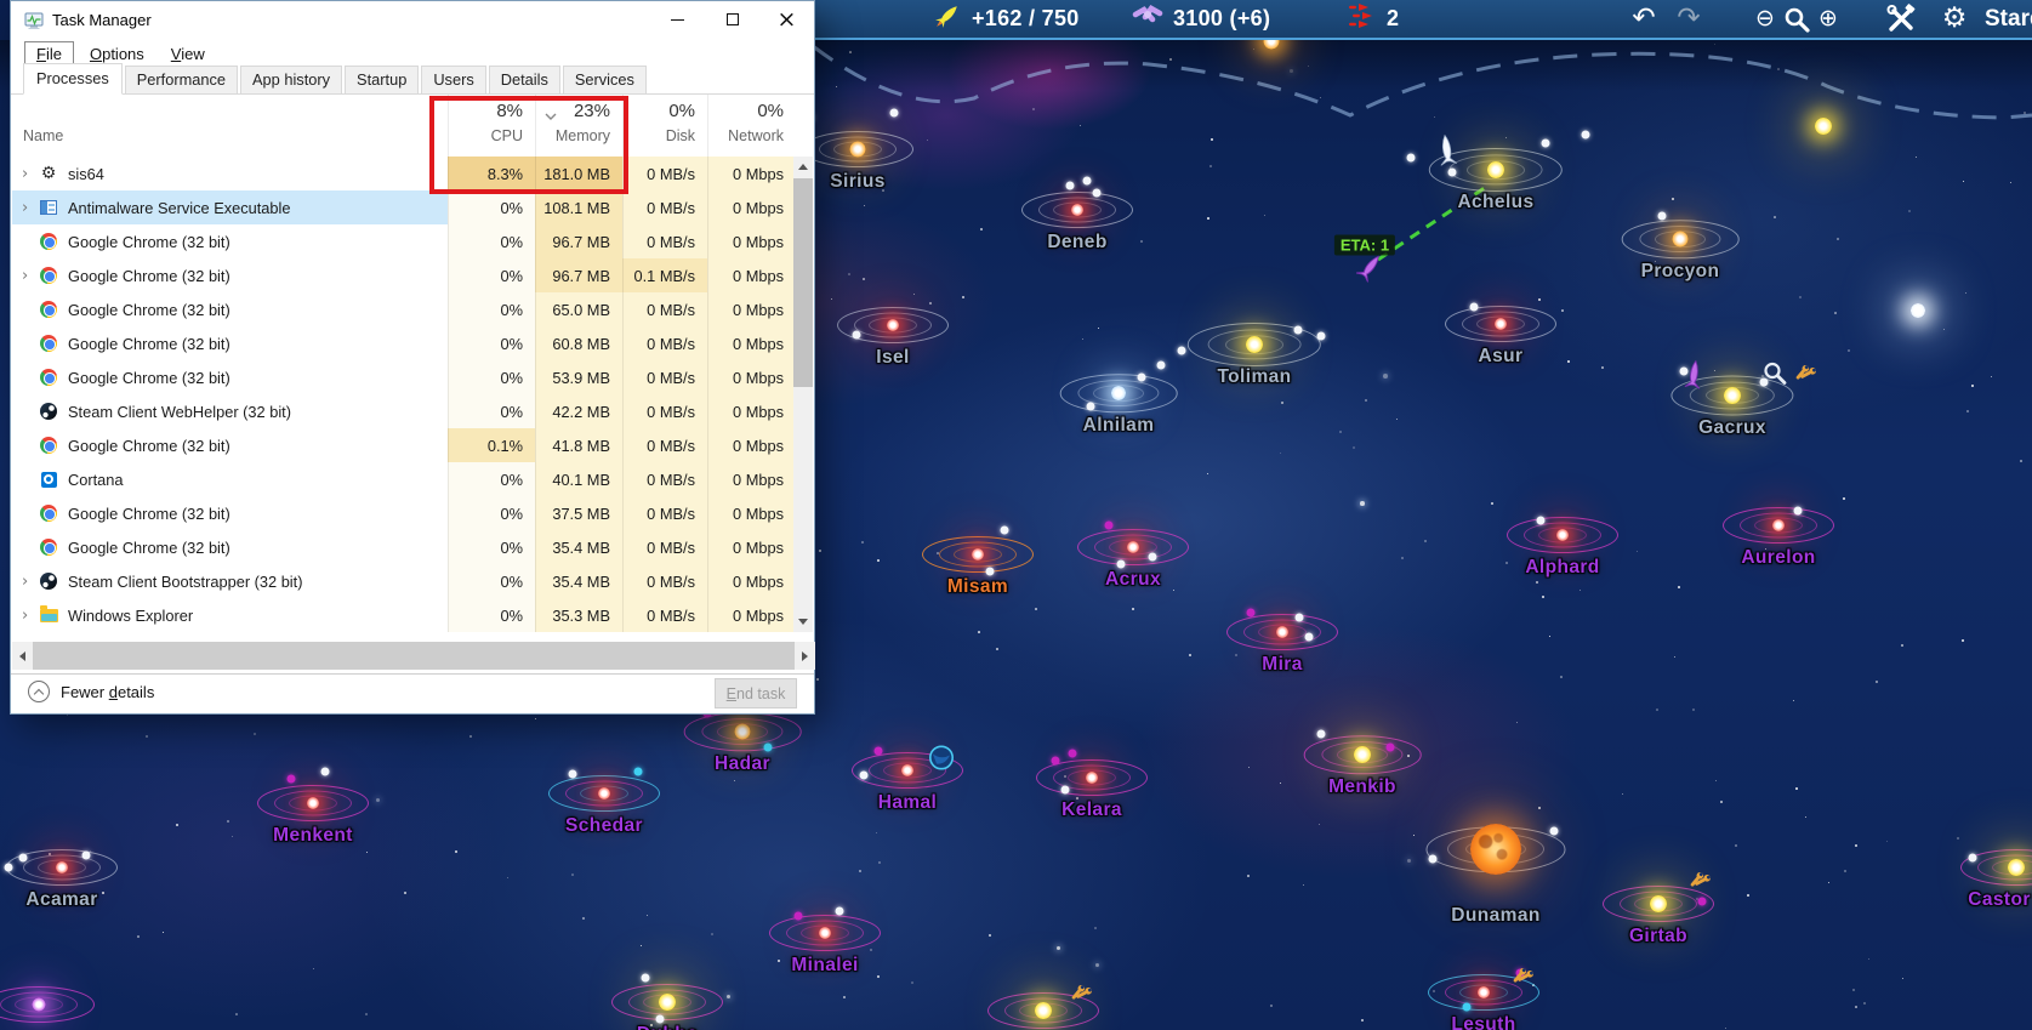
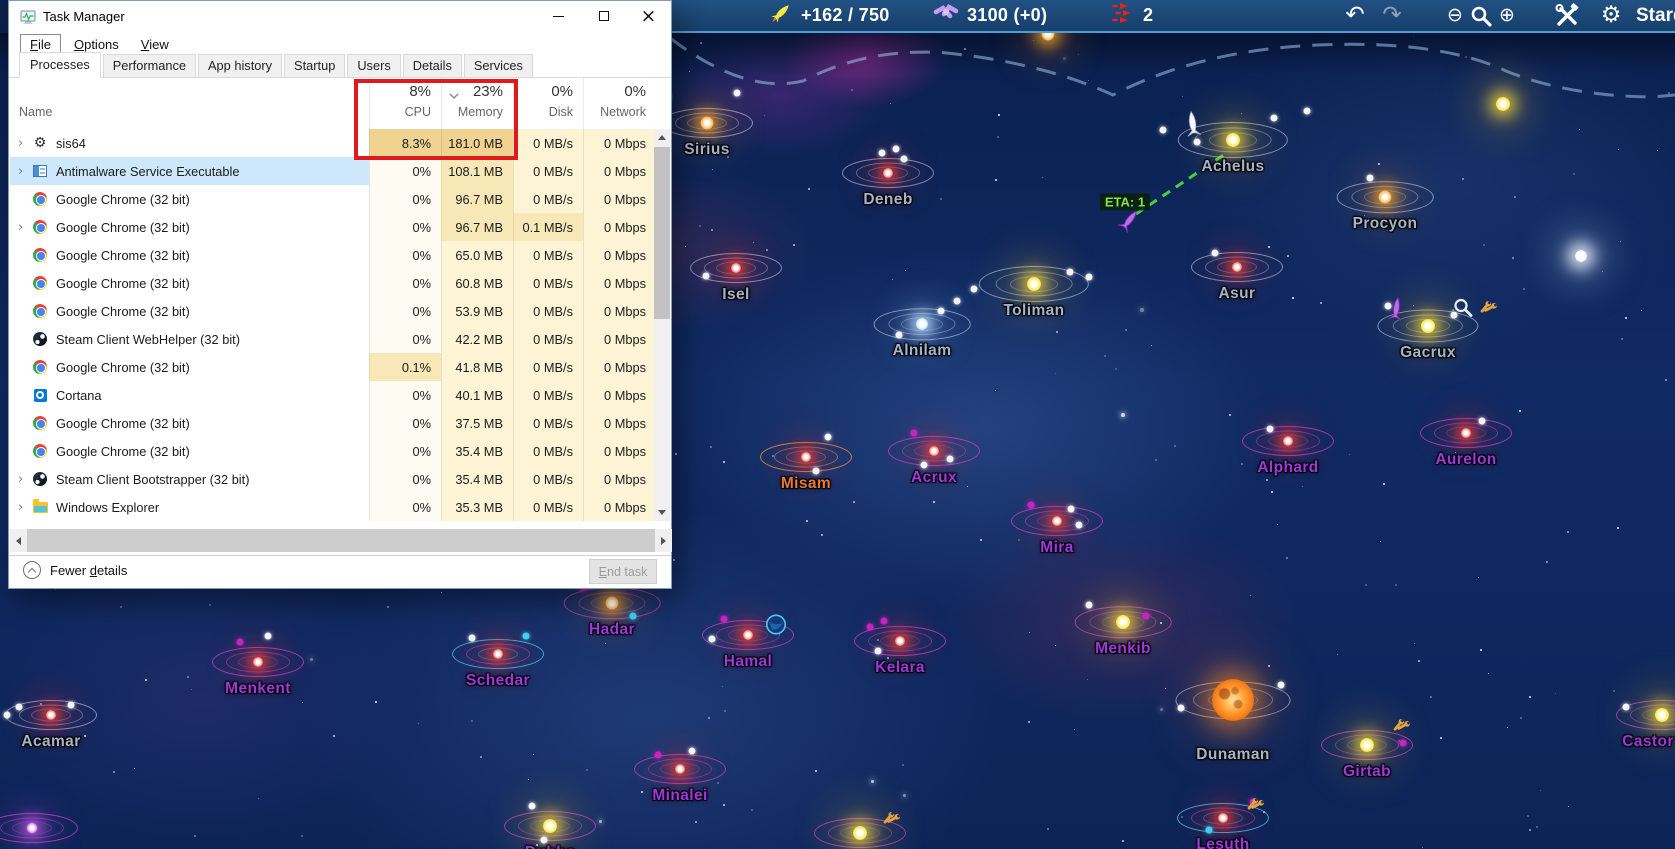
  Sirius
  Deneb
  Achelus
  Procyon
  Isel
  Toliman
  Asur
  Alnilam
  Gacrux
  Misam
  Acrux
  Alphard
  Aurelon
  Mira
  Hadar
  Hamal
  Kelara
  Menkib
  Menkent
  Schedar
  Dunaman
  Acamar
  Girtab
  Castor
  Minalei
  Lesuth
  ETA: 1
  +162 / 750
- 3100 (+6)
+ 3100 (+0)
  2
  ↶
  ↷
  ⊖
  ⊕
  ⚙
  Star
  Task Manager
  ×
  File
  Options
  View
  Processes
  Performance
  App history
  Startup
  Users
  Details
  Services
  Name
  8%
  CPU
  23%
  Memory
  0%
  Disk
  0%
  Network
  ›
  ⚙
  sis64
  8.3%
  181.0 MB
  0 MB/s
  0 Mbps
  ›
  Antimalware Service Executable
  0%
  108.1 MB
  0 MB/s
  0 Mbps
  Google Chrome (32 bit)
  0%
  96.7 MB
  0 MB/s
  0 Mbps
  ›
  Google Chrome (32 bit)
  0%
  96.7 MB
  0.1 MB/s
  0 Mbps
  Google Chrome (32 bit)
  0%
  65.0 MB
  0 MB/s
  0 Mbps
  Google Chrome (32 bit)
  0%
  60.8 MB
  0 MB/s
  0 Mbps
  Google Chrome (32 bit)
  0%
  53.9 MB
  0 MB/s
  0 Mbps
  Steam Client WebHelper (32 bit)
  0%
  42.2 MB
  0 MB/s
  0 Mbps
  Google Chrome (32 bit)
  0.1%
  41.8 MB
  0 MB/s
  0 Mbps
  Cortana
  0%
  40.1 MB
  0 MB/s
  0 Mbps
  Google Chrome (32 bit)
  0%
  37.5 MB
  0 MB/s
  0 Mbps
  Google Chrome (32 bit)
  0%
  35.4 MB
  0 MB/s
  0 Mbps
  ›
  Steam Client Bootstrapper (32 bit)
  0%
  35.4 MB
  0 MB/s
  0 Mbps
  ›
  Windows Explorer
  0%
  35.3 MB
  0 MB/s
  0 Mbps
  Fewer details
  End task
